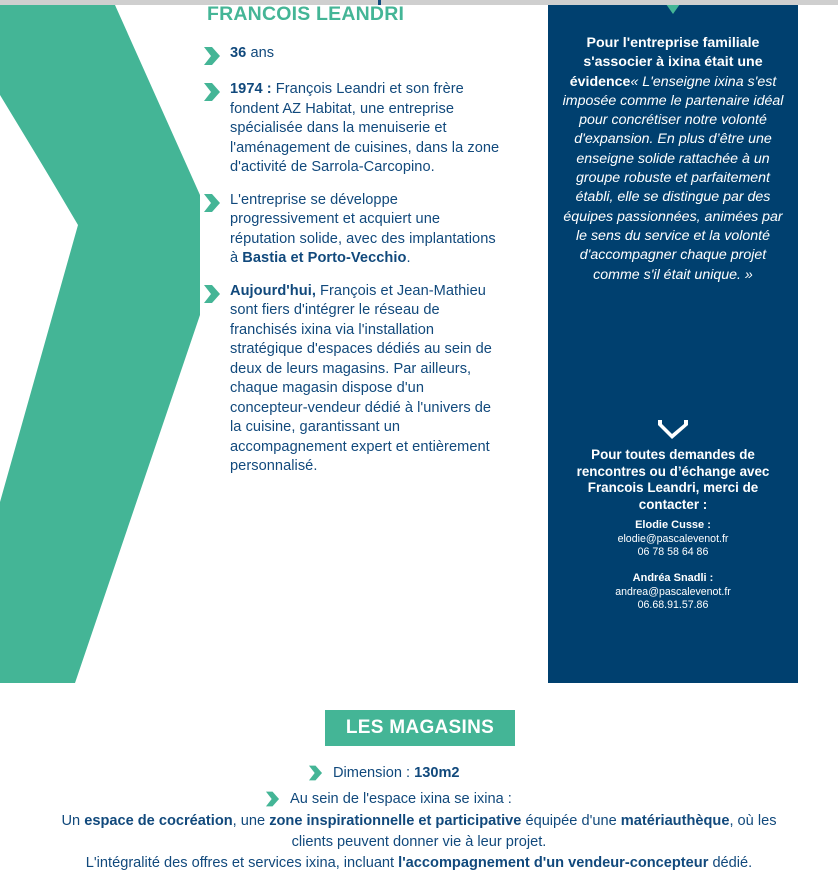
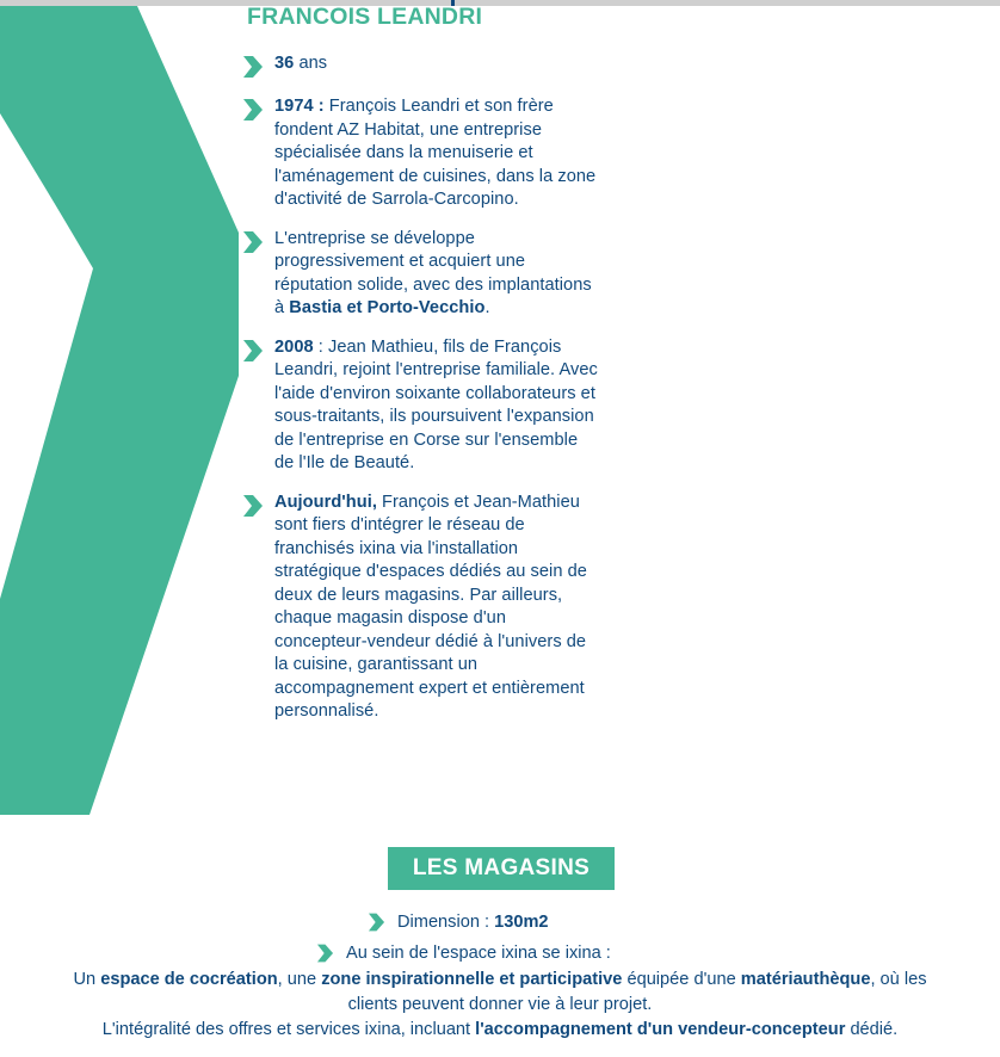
  FRANCOIS LEANDRI
  36 ans
  1974 : François Leandri et son frère fondent AZ Habitat, une entreprise spécialisée dans la menuiserie et l'aménagement de cuisines, dans la zone d'activité de Sarrola-Carcopino.
  L'entreprise se développe progressivement et acquiert une réputation solide, avec des implantations à Bastia et Porto-Vecchio.
+ 2008 : Jean Mathieu, fils de François Leandri, rejoint l'entreprise familiale. Avec l'aide d'environ soixante collaborateurs et sous-traitants, ils poursuivent l'expansion de l'entreprise en Corse sur l'ensemble de l'Ile de Beauté.
  Aujourd'hui, François et Jean-Mathieu sont fiers d'intégrer le réseau de franchisés ixina via l'installation stratégique d'espaces dédiés au sein de deux de leurs magasins. Par ailleurs, chaque magasin dispose d'un concepteur-vendeur dédié à l'univers de la cuisine, garantissant un accompagnement expert et entièrement personnalisé.
- Pour l'entreprise familiale s'associer à ixina était une évidence« L'enseigne ixina s'est imposée comme le partenaire idéal pour concrétiser notre volonté d'expansion. En plus d’être une enseigne solide rattachée à un groupe robuste et parfaitement établi, elle se distingue par des équipes passionnées, animées par le sens du service et la volonté d'accompagner chaque projet comme s'il était unique. »
- Pour toutes demandes de rencontres ou d’échange avec Francois Leandri, merci de contacter :
- Elodie Cusse :
- elodie@pascalevenot.fr
- 06 78 58 64 86
- Andréa Snadli :
- andrea@pascalevenot.fr
- 06.68.91.57.86
  LES MAGASINS
  Dimension : 130m2
  Au sein de l'espace ixina se ixina :
  Un espace de cocréation, une zone inspirationnelle et participative équipée d'une matériauthèque, où les clients peuvent donner vie à leur projet.
  L'intégralité des offres et services ixina, incluant l'accompagnement d'un vendeur-concepteur dédié.
